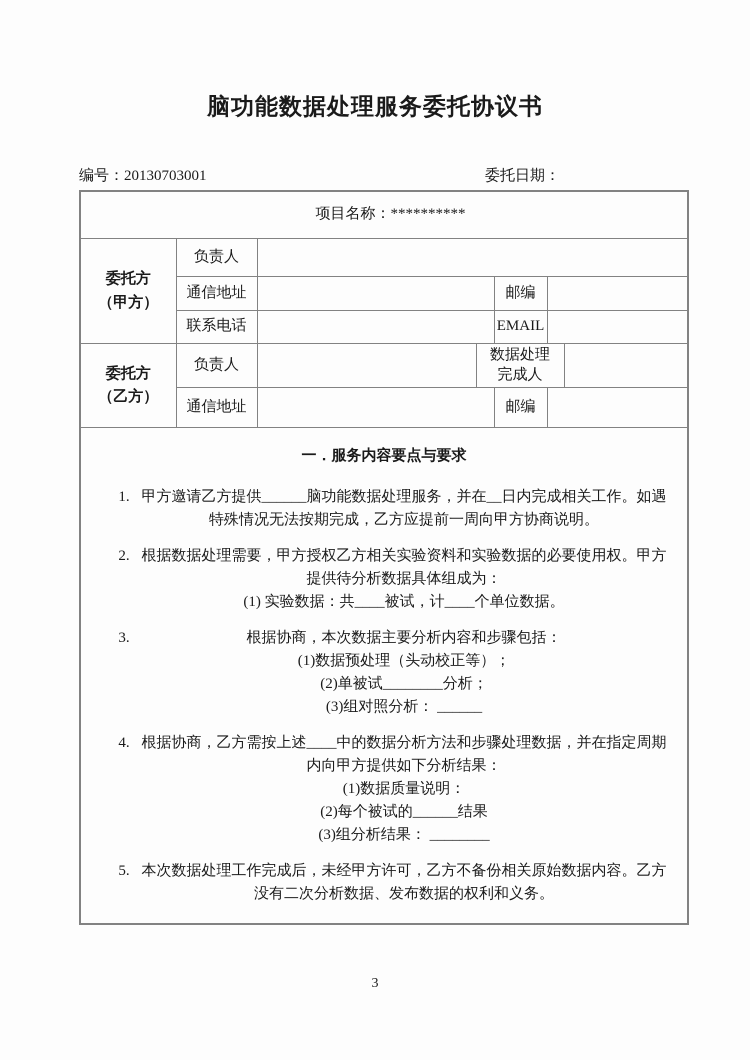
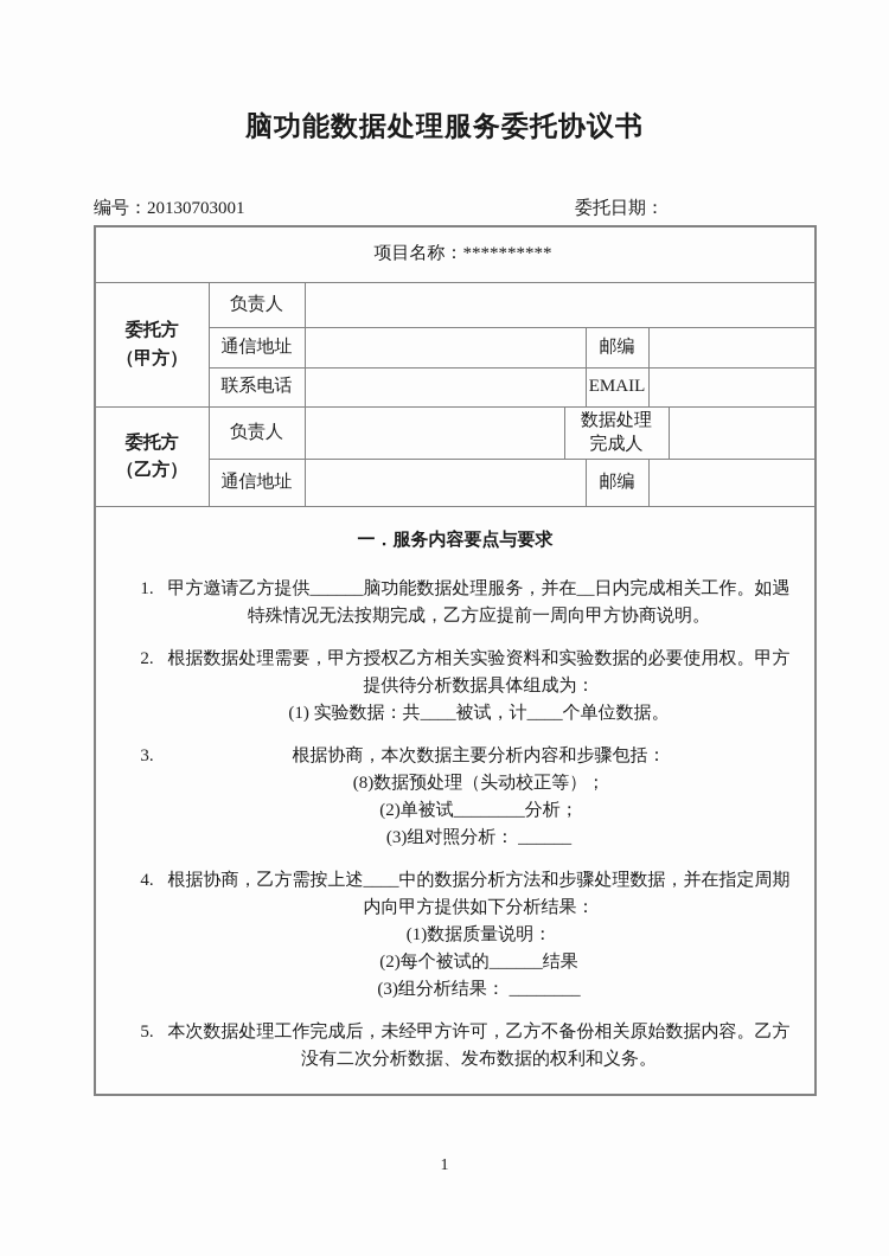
  脑功能数据处理服务委托协议书
  编号：20130703001
  委托日期：
  项目名称：**********
  委托方 （甲方）	负责人
  通信地址		邮编
  联系电话		EMAIL
  委托方 （乙方）	负责人		数据处理 完成人
  通信地址		邮编
- 一．服务内容要点与要求 1. 甲方邀请乙方提供______脑功能数据处理服务，并在__日内完成相关工作。如遇特殊情况无法按期完成，乙方应提前一周向甲方协商说明。 2. 根据数据处理需要，甲方授权乙方相关实验资料和实验数据的必要使用权。甲方提供待分析数据具体组成为： (1) 实验数据：共____被试，计____个单位数据。 3. 根据协商，本次数据主要分析内容和步骤包括： (1)数据预处理（头动校正等）； (2)单被试________分析； (3)组对照分析： ______ 4. 根据协商，乙方需按上述____中的数据分析方法和步骤处理数据，并在指定周期内向甲方提供如下分析结果： (1)数据质量说明： (2)每个被试的______结果 (3)组分析结果： ________ 5. 本次数据处理工作完成后，未经甲方许可，乙方不备份相关原始数据内容。乙方没有二次分析数据、发布数据的权利和义务。
+ 一．服务内容要点与要求 1. 甲方邀请乙方提供______脑功能数据处理服务，并在__日内完成相关工作。如遇特殊情况无法按期完成，乙方应提前一周向甲方协商说明。 2. 根据数据处理需要，甲方授权乙方相关实验资料和实验数据的必要使用权。甲方提供待分析数据具体组成为： (1) 实验数据：共____被试，计____个单位数据。 3. 根据协商，本次数据主要分析内容和步骤包括： (8)数据预处理（头动校正等）； (2)单被试________分析； (3)组对照分析： ______ 4. 根据协商，乙方需按上述____中的数据分析方法和步骤处理数据，并在指定周期内向甲方提供如下分析结果： (1)数据质量说明： (2)每个被试的______结果 (3)组分析结果： ________ 5. 本次数据处理工作完成后，未经甲方许可，乙方不备份相关原始数据内容。乙方没有二次分析数据、发布数据的权利和义务。
- 3
+ 1
